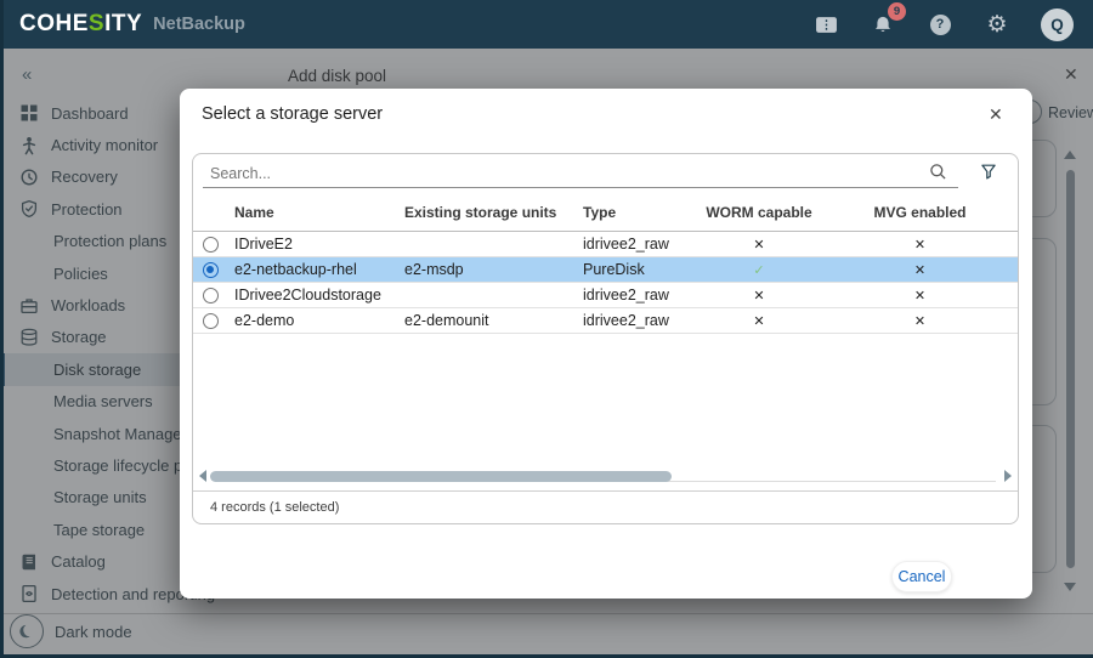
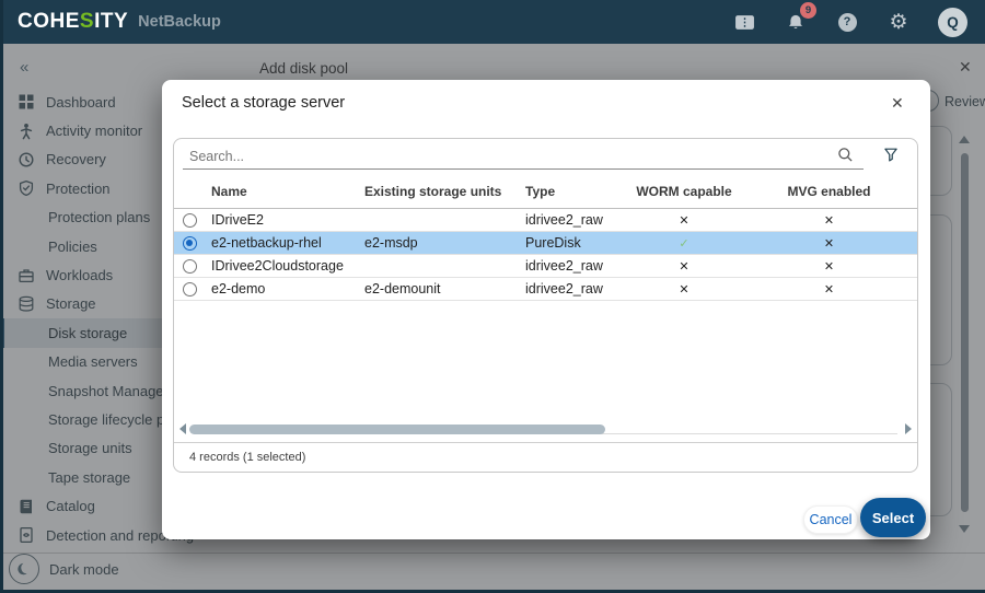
  COHESITY
  NetBackup
  9
  ?
  ⚙
  Q
  «
  Add disk pool
  ✕
  Dashboard
  Activity monitor
  Recovery
  Protection
  Protection plans
  Policies
  Workloads
  Storage
  Disk storage
  Media servers
  Snapshot Manage
  Storage lifecycle p
  Storage units
  Tape storage
  Catalog
  Detection and rep
  Review
  Dark mode
  Select a storage server
  ✕
  Search...
  Name
  Existing storage units
  Type
  WORM capable
  MVG enabled
  IDriveE2
  idrivee2_raw
  ✕
  ✕
  e2-netbackup-rhel
  e2-msdp
  PureDisk
  ✓
  ✕
  IDrivee2Cloudstorage
  idrivee2_raw
  ✕
  ✕
  e2-demo
  e2-demounit
  idrivee2_raw
  ✕
  ✕
  4 records (1 selected)
  Cancel
+ Select
